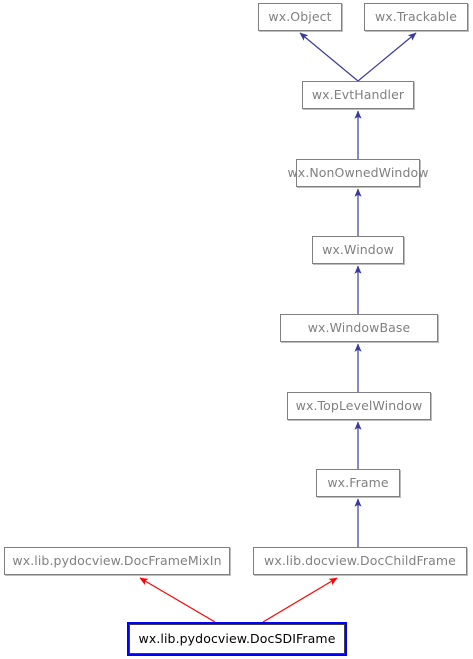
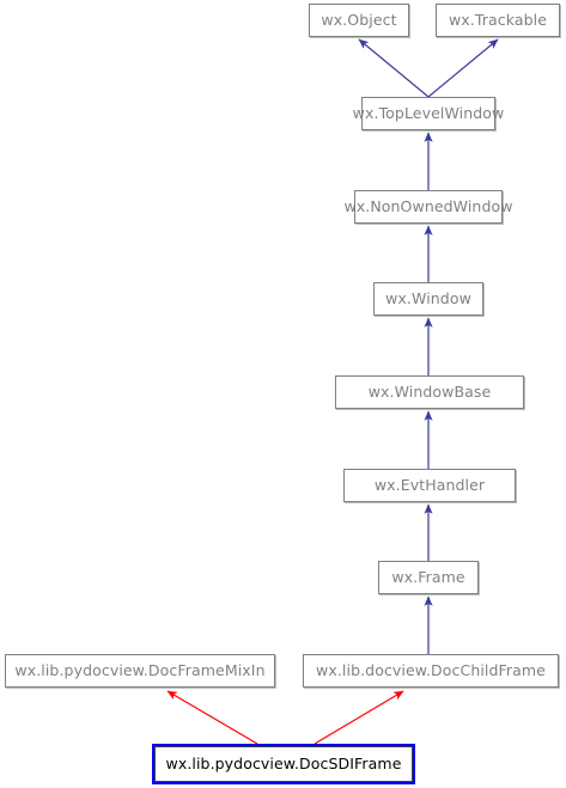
  wx.Object
  wx.Trackable
- wx.EvtHandler
+ wx.TopLevelWindow
  wx.NonOwnedWindow
  wx.Window
  wx.WindowBase
- wx.TopLevelWindow
+ wx.EvtHandler
  wx.Frame
  wx.lib.pydocview.DocFrameMixIn
  wx.lib.docview.DocChildFrame
  wx.lib.pydocview.DocSDIFrame
